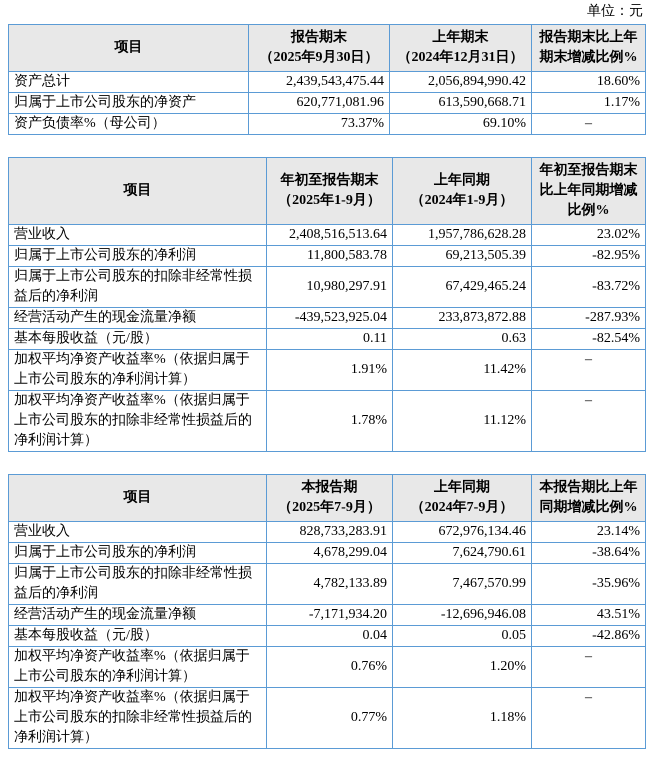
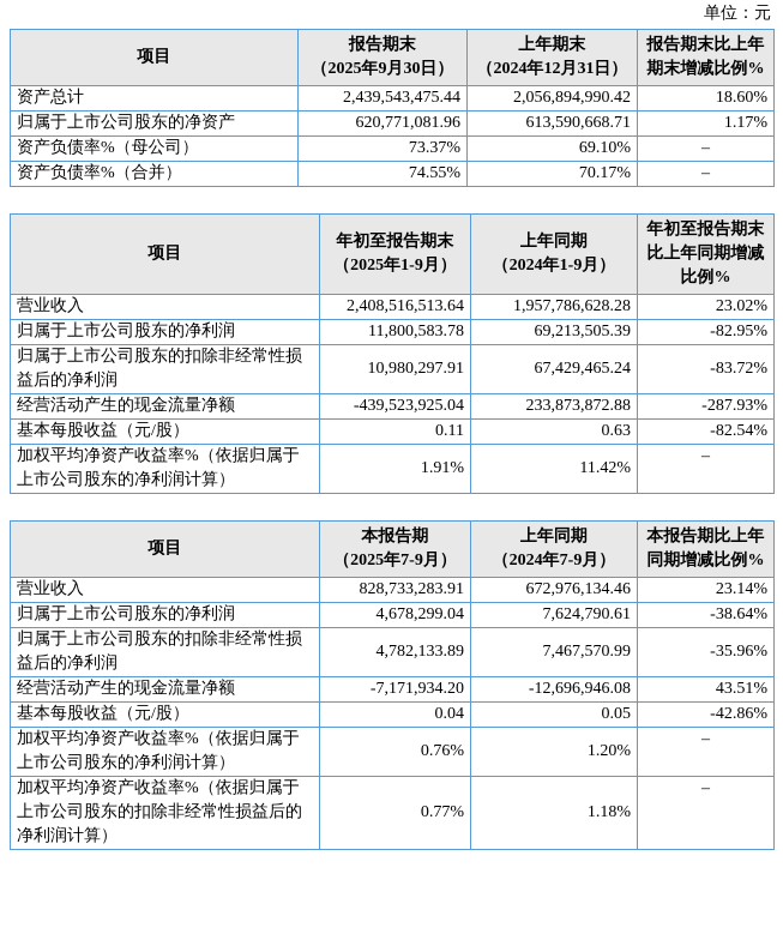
  单位：元
  项目	报告期末（2025年9月30日）	上年期末（2024年12月31日）	报告期末比上年期末增减比例%
  资产总计	2,439,543,475.44	2,056,894,990.42	18.60%
  归属于上市公司股东的净资产	620,771,081.96	613,590,668.71	1.17%
  资产负债率%（母公司）	73.37%	69.10%	–
+ 资产负债率%（合并）	74.55%	70.17%	–
  项目	年初至报告期末（2025年1-9月）	上年同期（2024年1-9月）	年初至报告期末比上年同期增减比例%
  营业收入	2,408,516,513.64	1,957,786,628.28	23.02%
  归属于上市公司股东的净利润	11,800,583.78	69,213,505.39	-82.95%
  归属于上市公司股东的扣除非经常性损益后的净利润	10,980,297.91	67,429,465.24	-83.72%
  经营活动产生的现金流量净额	-439,523,925.04	233,873,872.88	-287.93%
  基本每股收益（元/股）	0.11	0.63	-82.54%
  加权平均净资产收益率%（依据归属于上市公司股东的净利润计算）	1.91%	11.42%	–
- 加权平均净资产收益率%（依据归属于上市公司股东的扣除非经常性损益后的净利润计算）	1.78%	11.12%	–
  项目	本报告期（2025年7-9月）	上年同期（2024年7-9月）	本报告期比上年同期增减比例%
  营业收入	828,733,283.91	672,976,134.46	23.14%
  归属于上市公司股东的净利润	4,678,299.04	7,624,790.61	-38.64%
  归属于上市公司股东的扣除非经常性损益后的净利润	4,782,133.89	7,467,570.99	-35.96%
  经营活动产生的现金流量净额	-7,171,934.20	-12,696,946.08	43.51%
  基本每股收益（元/股）	0.04	0.05	-42.86%
  加权平均净资产收益率%（依据归属于上市公司股东的净利润计算）	0.76%	1.20%	–
  加权平均净资产收益率%（依据归属于上市公司股东的扣除非经常性损益后的净利润计算）	0.77%	1.18%	–
